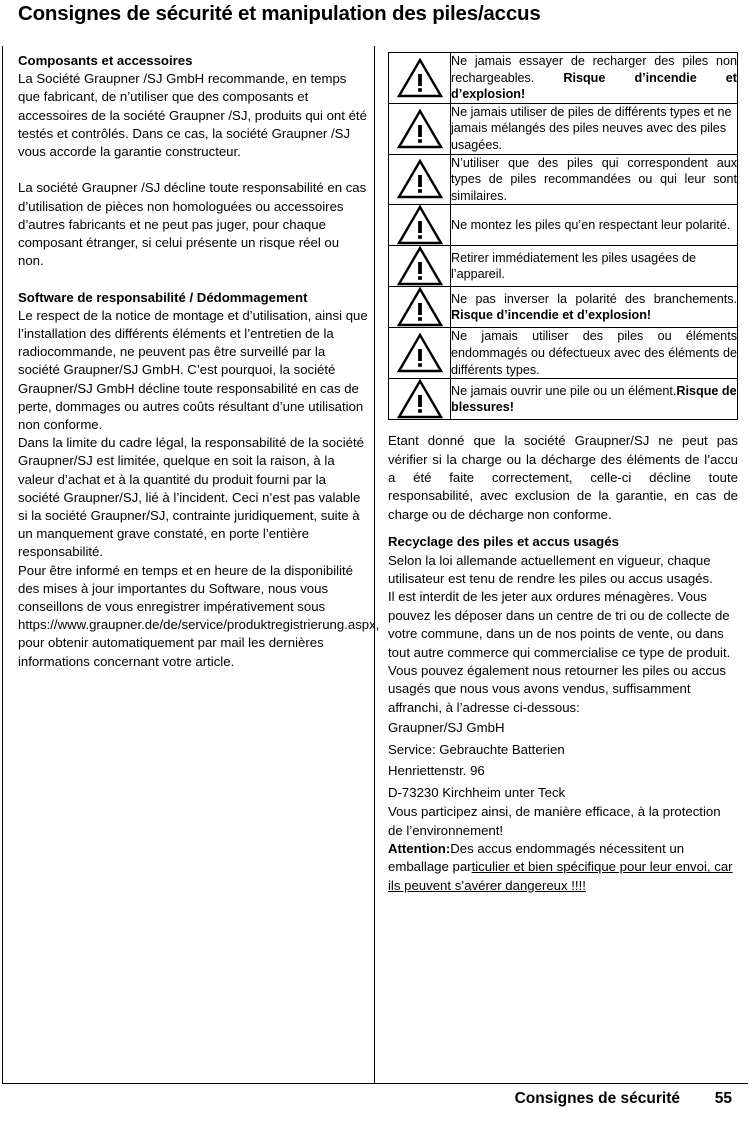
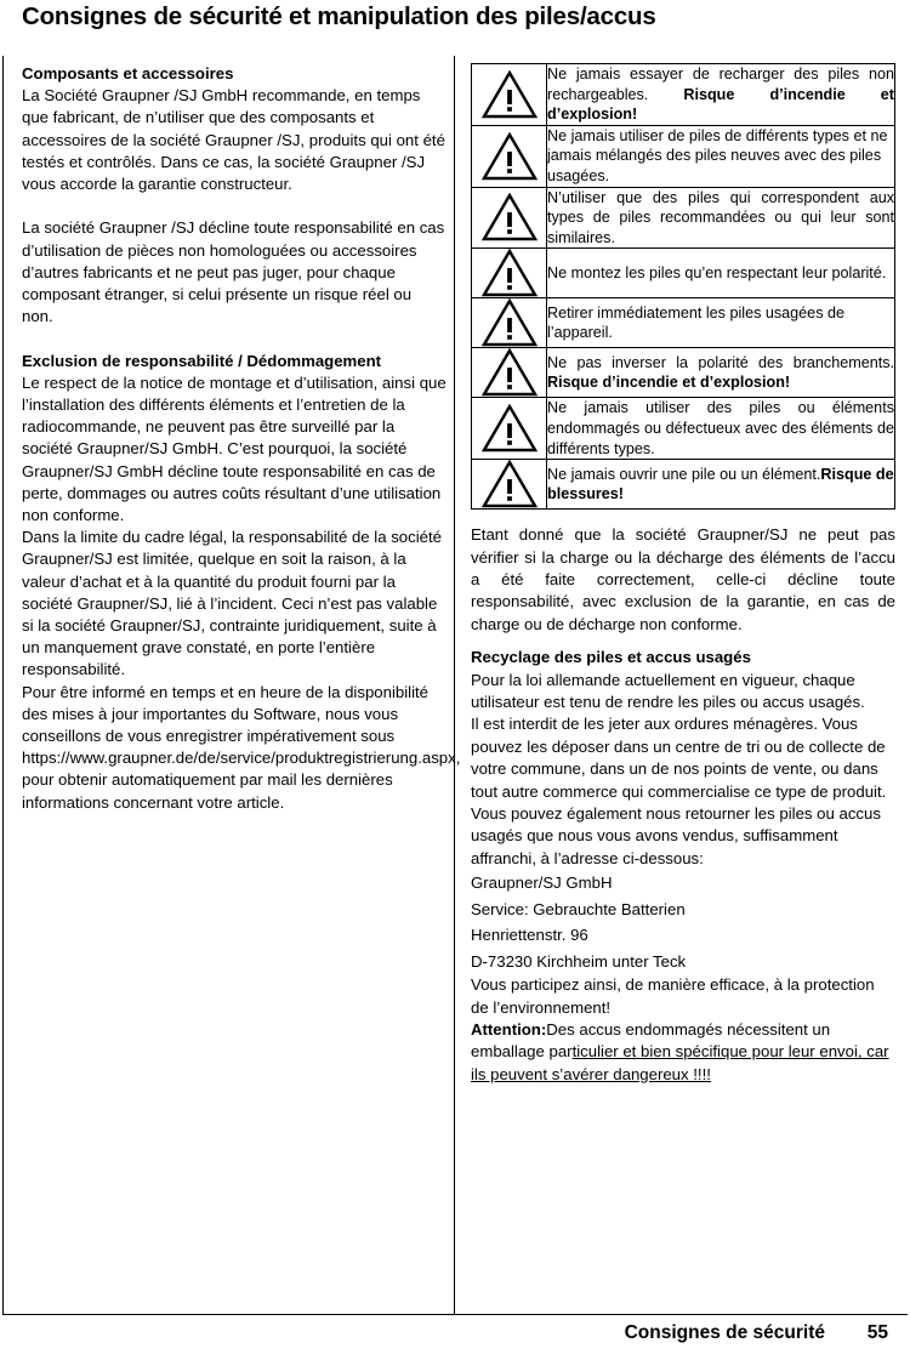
  Consignes de sécurité et manipulation des piles/accus
  Composants et accessoires
  La Société Graupner /SJ GmbH recommande, en temps que fabricant, de n’utiliser que des composants et accessoires de la société Graupner /SJ, produits qui ont été testés et contrôlés. Dans ce cas, la société Graupner /SJ vous accorde la garantie constructeur.
  La société Graupner /SJ décline toute responsabilité en cas d’utilisation de pièces non homologuées ou accessoires d’autres fabricants et ne peut pas juger, pour chaque composant étranger, si celui présente un risque réel ou non.
- Software de responsabilité / Dédommagement
+ Exclusion de responsabilité / Dédommagement
  Le respect de la notice de montage et d’utilisation, ainsi que l’installation des différents éléments et l’entretien de la radiocommande, ne peuvent pas être surveillé par la société Graupner/SJ GmbH. C’est pourquoi, la société Graupner/SJ GmbH décline toute responsabilité en cas de perte, dommages ou autres coûts résultant d’une utilisation non conforme.
  Dans la limite du cadre légal, la responsabilité de la société Graupner/SJ est limitée, quelque en soit la raison, à la valeur d’achat et à la quantité du produit fourni par la société Graupner/SJ, lié à l’incident. Ceci n’est pas valable si la société Graupner/SJ, contrainte juridiquement, suite à un manquement grave constaté, en porte l’entière responsabilité.
  Pour être informé en temps et en heure de la disponibilité des mises à jour importantes du Software, nous vous conseillons de vous enregistrer impérativement sous https://www.graupner.de/de/service/produktregistrierung.aspx, pour obtenir automatiquement par mail les dernières informations concernant votre article.
  	Ne jamais essayer de recharger des piles non rechargeables. Risque d’incendie et d’explosion!
  	Ne jamais utiliser de piles de différents types et ne jamais mélangés des piles neuves avec des piles usagées.
  	N’utiliser que des piles qui correspondent aux types de piles recommandées ou qui leur sont similaires.
  	Ne montez les piles qu’en respectant leur polarité.
  	Retirer immédiatement les piles usagées de l’appareil.
  	Ne pas inverser la polarité des branchements. Risque d’incendie et d’explosion!
  	Ne jamais utiliser des piles ou éléments endommagés ou défectueux avec des éléments de différents types.
  	Ne jamais ouvrir une pile ou un élément.Risque de blessures!
  Etant donné que la société Graupner/SJ ne peut pas vérifier si la charge ou la décharge des éléments de l’accu a été faite correctement, celle-ci décline toute responsabilité, avec exclusion de la garantie, en cas de charge ou de décharge non conforme.
  Recyclage des piles et accus usagés
- Selon la loi allemande actuellement en vigueur, chaque utilisateur est tenu de rendre les piles ou accus usagés.
+ Pour la loi allemande actuellement en vigueur, chaque utilisateur est tenu de rendre les piles ou accus usagés.
  Il est interdit de les jeter aux ordures ménagères. Vous
  pouvez les déposer dans un centre de tri ou de collecte de votre commune, dans un de nos points de vente, ou dans tout autre commerce qui commercialise ce type de produit. Vous pouvez également nous retourner les piles ou accus usagés que nous vous avons vendus, suffisamment affranchi, à l’adresse ci-dessous:
  Graupner/SJ GmbH
  Service: Gebrauchte Batterien
  Henriettenstr. 96
  D-73230 Kirchheim unter Teck
  Vous participez ainsi, de manière efficace, à la protection de l’environnement!
  Attention:Des accus endommagés nécessitent un emballage particulier et bien spécifique pour leur envoi, car ils peuvent s’avérer dangereux !!!!
  Consignes de sécurité 55
